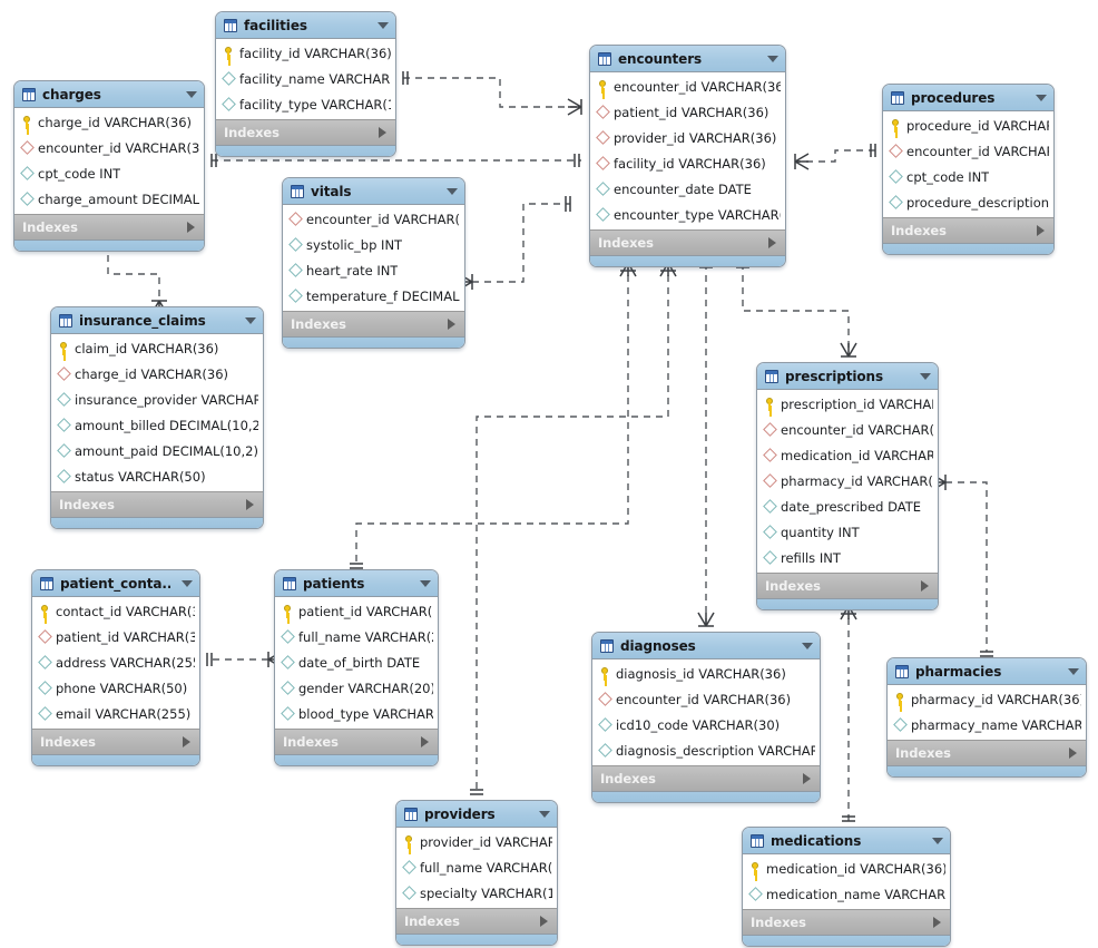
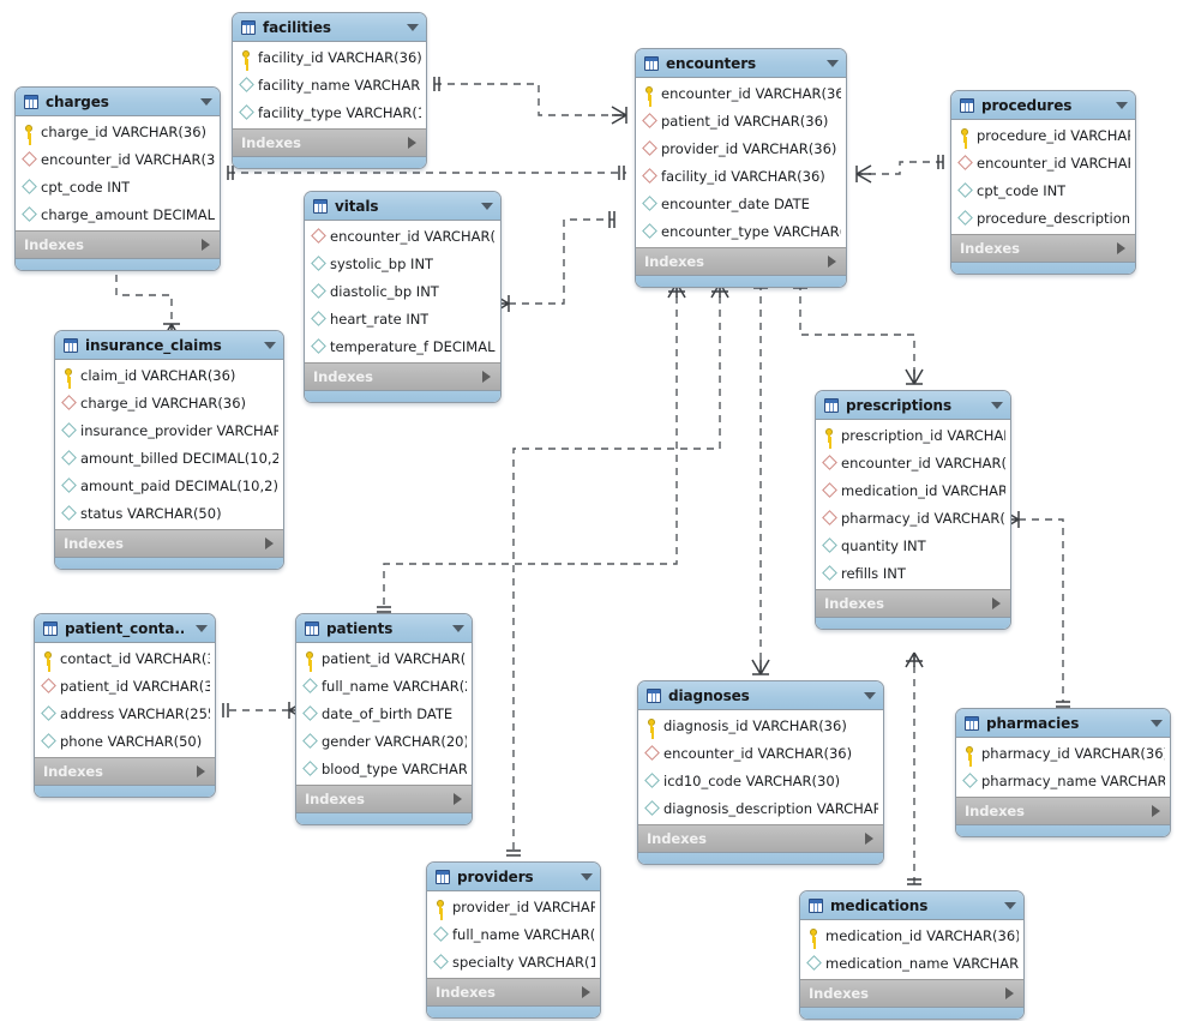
  facilities
  facility_id VARCHAR(36)
  facility_name VARCHAR
  facility_type VARCHAR(
  Indexes
  encounters
  encounter_id VARCHAR(36
  patient_id VARCHAR(36)
  provider_id VARCHAR(36)
  facility_id VARCHAR(36)
  encounter_date DATE
  encounter_type VARCHAR
  Indexes
  charges
  charge_id VARCHAR(36)
  encounter_id VARCHAR(3
  cpt_code INT
  charge_amount DECIMAL
  Indexes
  procedures
  procedure_id VARCHA
  encounter_id VARCHA
  cpt_code INT
  procedure_description
  Indexes
  vitals
  encounter_id VARCHAR(
  systolic_bp INT
+ diastolic_bp INT
  heart_rate INT
  temperature_f DECIMAL
  Indexes
  insurance_claims
  claim_id VARCHAR(36)
  charge_id VARCHAR(36)
  insurance_provider VARCHAR
  amount_billed DECIMAL(10,2
  amount_paid DECIMAL(10,2)
  status VARCHAR(50)
  Indexes
  prescriptions
  prescription_id VARCHA
  encounter_id VARCHAR(
  medication_id VARCHAR
  pharmacy_id VARCHAR(
- date_prescribed DATE
  quantity INT
  refills INT
  Indexes
  patient_conta..
  contact_id VARCHAR(
  patient_id VARCHAR(3
  address VARCHAR(25
  phone VARCHAR(50)
- email VARCHAR(255)
  Indexes
  patients
  patient_id VARCHAR(
  full_name VARCHAR(
  date_of_birth DATE
  gender VARCHAR(20)
  blood_type VARCHAR
  Indexes
  diagnoses
  diagnosis_id VARCHAR(36)
  encounter_id VARCHAR(36)
  icd10_code VARCHAR(30)
  diagnosis_description VARCHAR
  Indexes
  pharmacies
  pharmacy_id VARCHAR(36
  pharmacy_name VARCHAR
  Indexes
  providers
  provider_id VARCHAR
  full_name VARCHAR(
  specialty VARCHAR(1
  Indexes
  medications
  medication_id VARCHAR(36)
  medication_name VARCHAR
  Indexes
